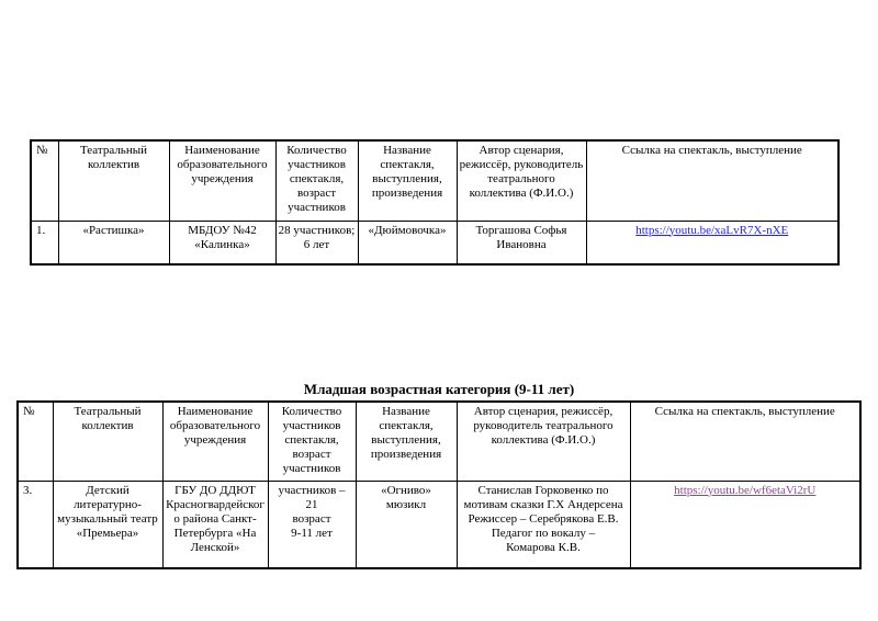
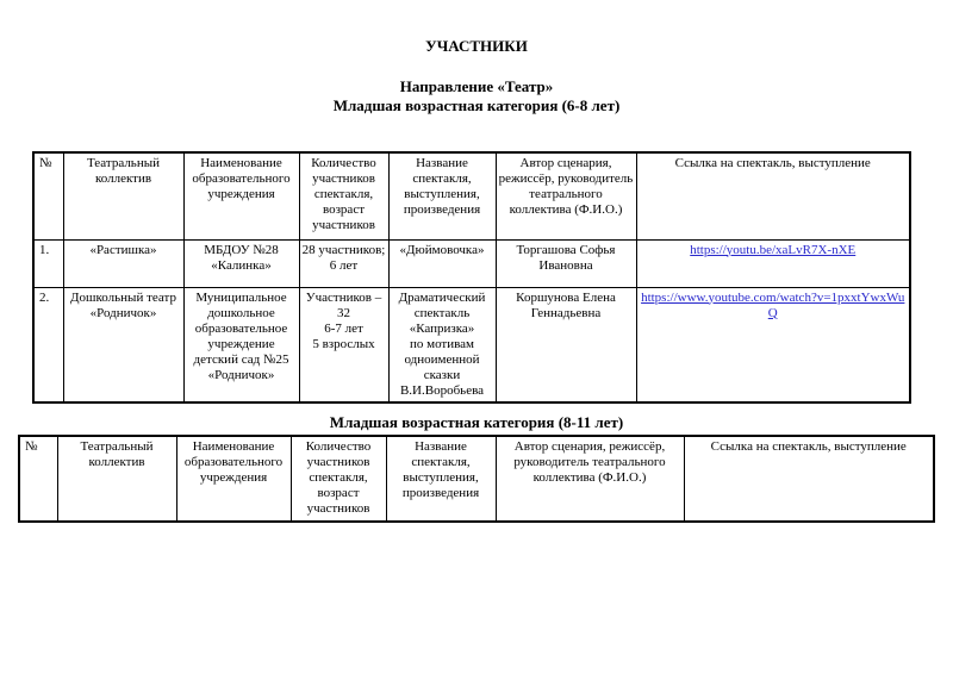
+ УЧАСТНИКИ
+ Направление «Театр»
+ Младшая возрастная категория (6-8 лет)
  №	Театральный коллектив	Наименование образовательного учреждения	Количество участников спектакля, возраст участников	Название спектакля, выступления, произведения	Автор сценария, режиссёр, руководитель театрального коллектива (Ф.И.О.)	Ссылка на спектакль, выступление
- 1.	«Растишка»	МБДОУ №42 «Калинка»	28 участников; 6 лет	«Дюймовочка»	Торгашова Софья Ивановна	https://youtu.be/xaLvR7X-nXE
+ 1.	«Растишка»	МБДОУ №28 «Калинка»	28 участников; 6 лет	«Дюймовочка»	Торгашова Софья Ивановна	https://youtu.be/xaLvR7X-nXE
+ 2.	Дошкольный театр «Родничок»	Муниципальное дошкольное образовательное учреждение детский сад №25 «Родничок»	Участников – 32 6-7 лет 5 взрослых	Драматический спектакль «Капризка» по мотивам одноименной сказки В.И.Воробьева	Коршунова Елена Геннадьевна	https://www.youtube.com/watch?v=1pxxtYwxWuQ
- Младшая возрастная категория (9-11 лет)
+ Младшая возрастная категория (8-11 лет)
  №	Театральный коллектив	Наименование образовательного учреждения	Количество участников спектакля, возраст участников	Название спектакля, выступления, произведения	Автор сценария, режиссёр, руководитель театрального коллектива (Ф.И.О.)	Ссылка на спектакль, выступление
- 3.	Детский литературно-музыкальный театр «Премьера»	ГБУ ДО ДДЮТ Красногвардейского района Санкт-Петербурга «На Ленской»	участников – 21 возраст 9-11 лет	«Огниво» мюзикл	Станислав Горковенко по мотивам сказки Г.Х Андерсена Режиссер – Серебрякова Е.В. Педагог по вокалу – Комарова К.В.	https://youtu.be/wf6etaVi2rU
